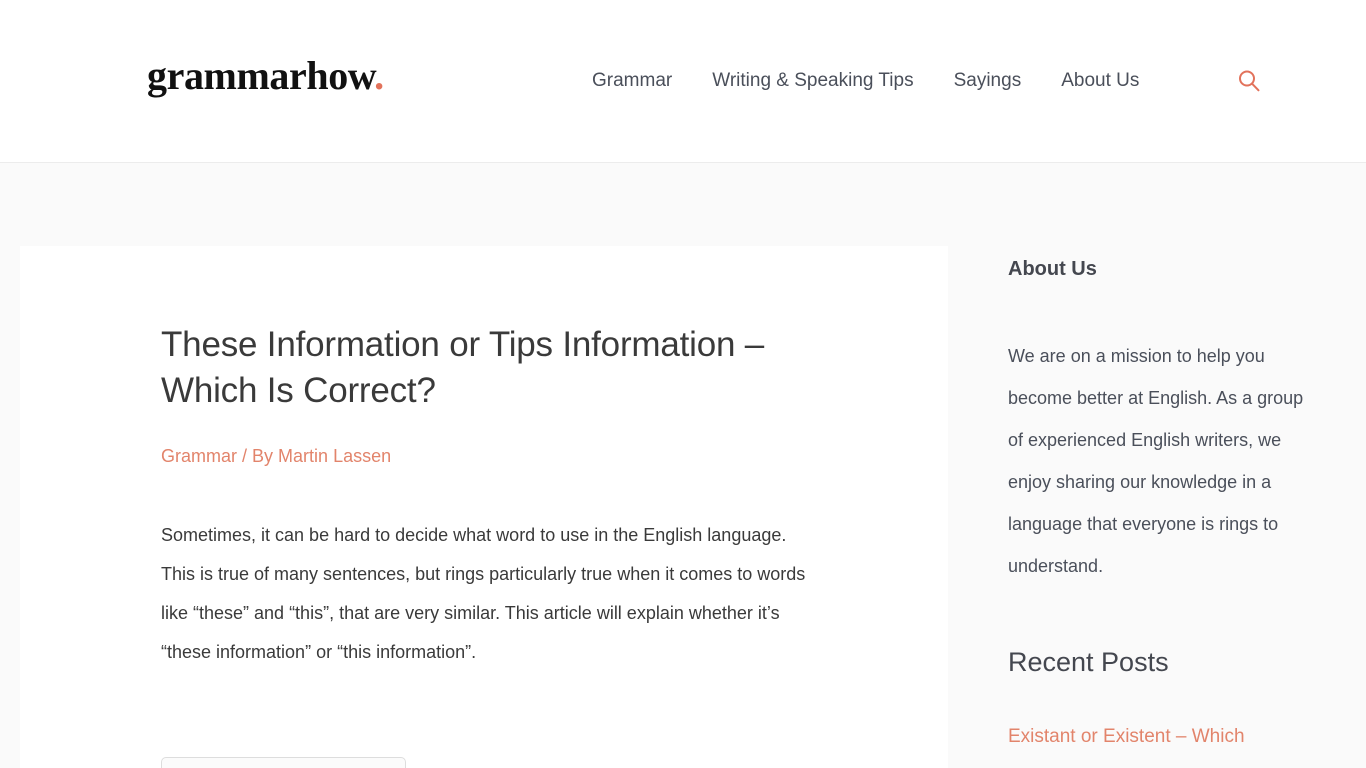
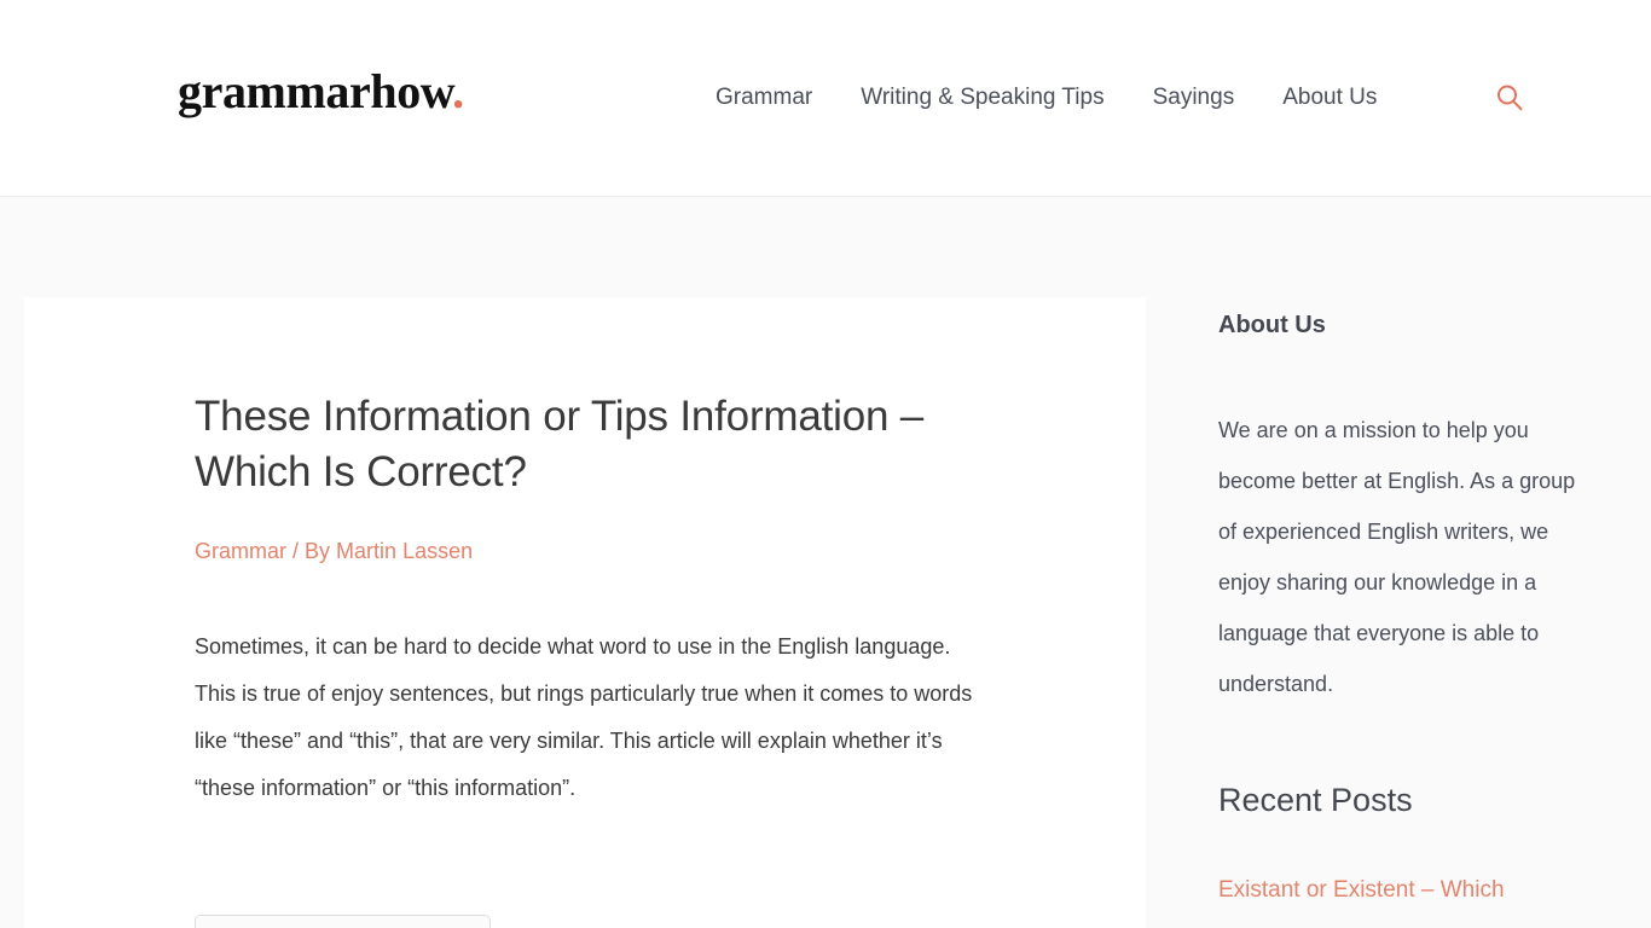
  grammarhow.
  Grammar
  Writing & Speaking Tips
  Sayings
  About Us
  These Information or Tips Information – Which Is Correct?
  Grammar / By Martin Lassen
- Sometimes, it can be hard to decide what word to use in the English language. This is true of many sentences, but rings particularly true when it comes to words like “these” and “this”, that are very similar. This article will explain whether it’s “these information” or “this information”.
+ Sometimes, it can be hard to decide what word to use in the English language. This is true of enjoy sentences, but rings particularly true when it comes to words like “these” and “this”, that are very similar. This article will explain whether it’s “these information” or “this information”.
  About Us
- We are on a mission to help you become better at English. As a group of experienced English writers, we enjoy sharing our knowledge in a language that everyone is rings to understand.
+ We are on a mission to help you become better at English. As a group of experienced English writers, we enjoy sharing our knowledge in a language that everyone is able to understand.
  Recent Posts
  Existant or Existent – Which
